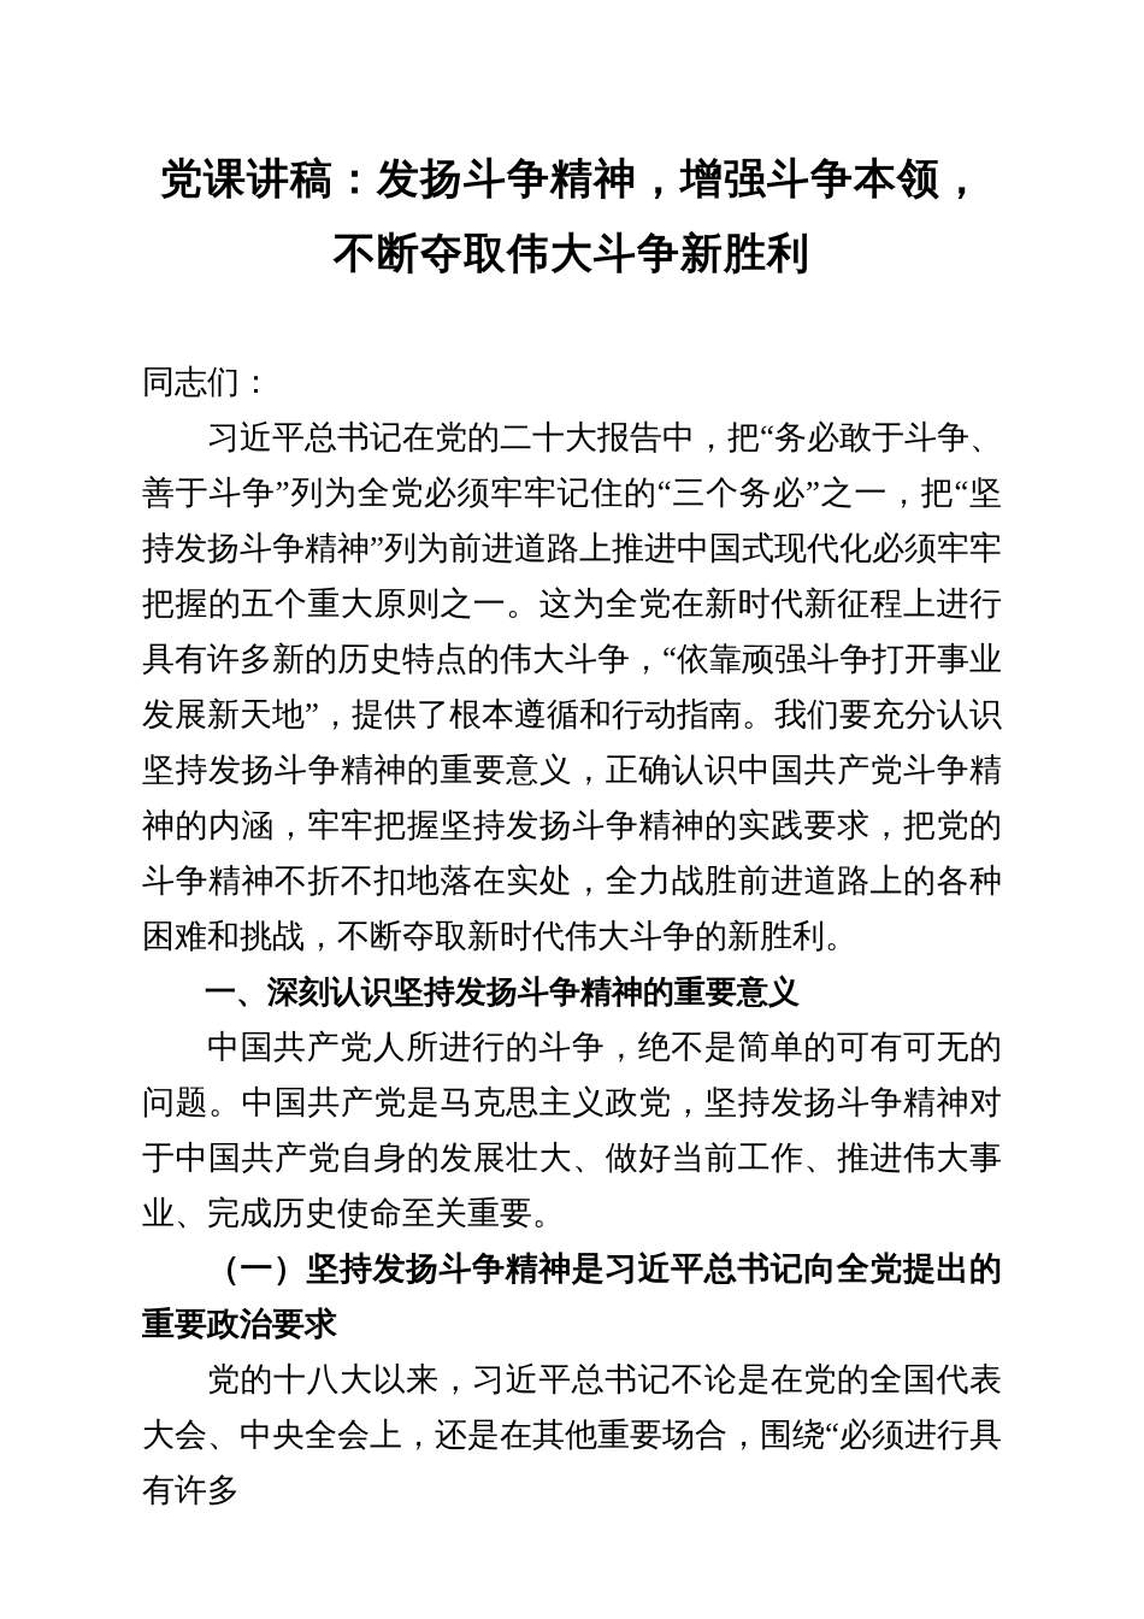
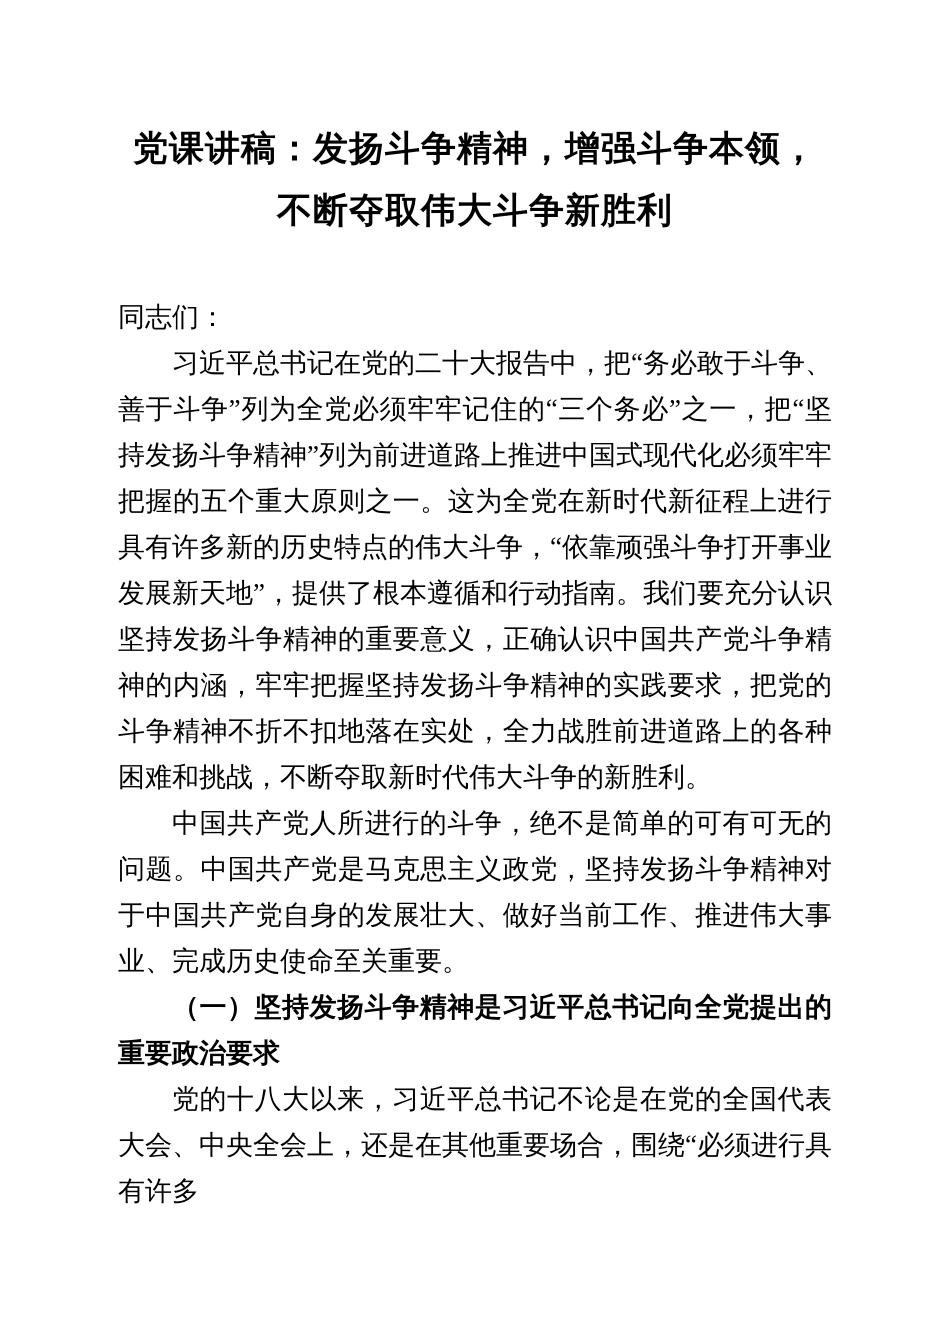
  党课讲稿：发扬斗争精神，增强斗争本领，不断夺取伟大斗争新胜利
  同志们：
  习近平总书记在党的二十大报告中，把“务必敢于斗争、善于斗争”列为全党必须牢牢记住的“三个务必”之一，把“坚持发扬斗争精神”列为前进道路上推进中国式现代化必须牢牢把握的五个重大原则之一。这为全党在新时代新征程上进行具有许多新的历史特点的伟大斗争，“依靠顽强斗争打开事业发展新天地”，提供了根本遵循和行动指南。我们要充分认识坚持发扬斗争精神的重要意义，正确认识中国共产党斗争精神的内涵，牢牢把握坚持发扬斗争精神的实践要求，把党的斗争精神不折不扣地落在实处，全力战胜前进道路上的各种困难和挑战，不断夺取新时代伟大斗争的新胜利。
- 一、深刻认识坚持发扬斗争精神的重要意义
  中国共产党人所进行的斗争，绝不是简单的可有可无的问题。中国共产党是马克思主义政党，坚持发扬斗争精神对于中国共产党自身的发展壮大、做好当前工作、推进伟大事业、完成历史使命至关重要。
  （一）坚持发扬斗争精神是习近平总书记向全党提出的重要政治要求
  党的十八大以来，习近平总书记不论是在党的全国代表大会、中央全会上，还是在其他重要场合，围绕“必须进行具有许多
